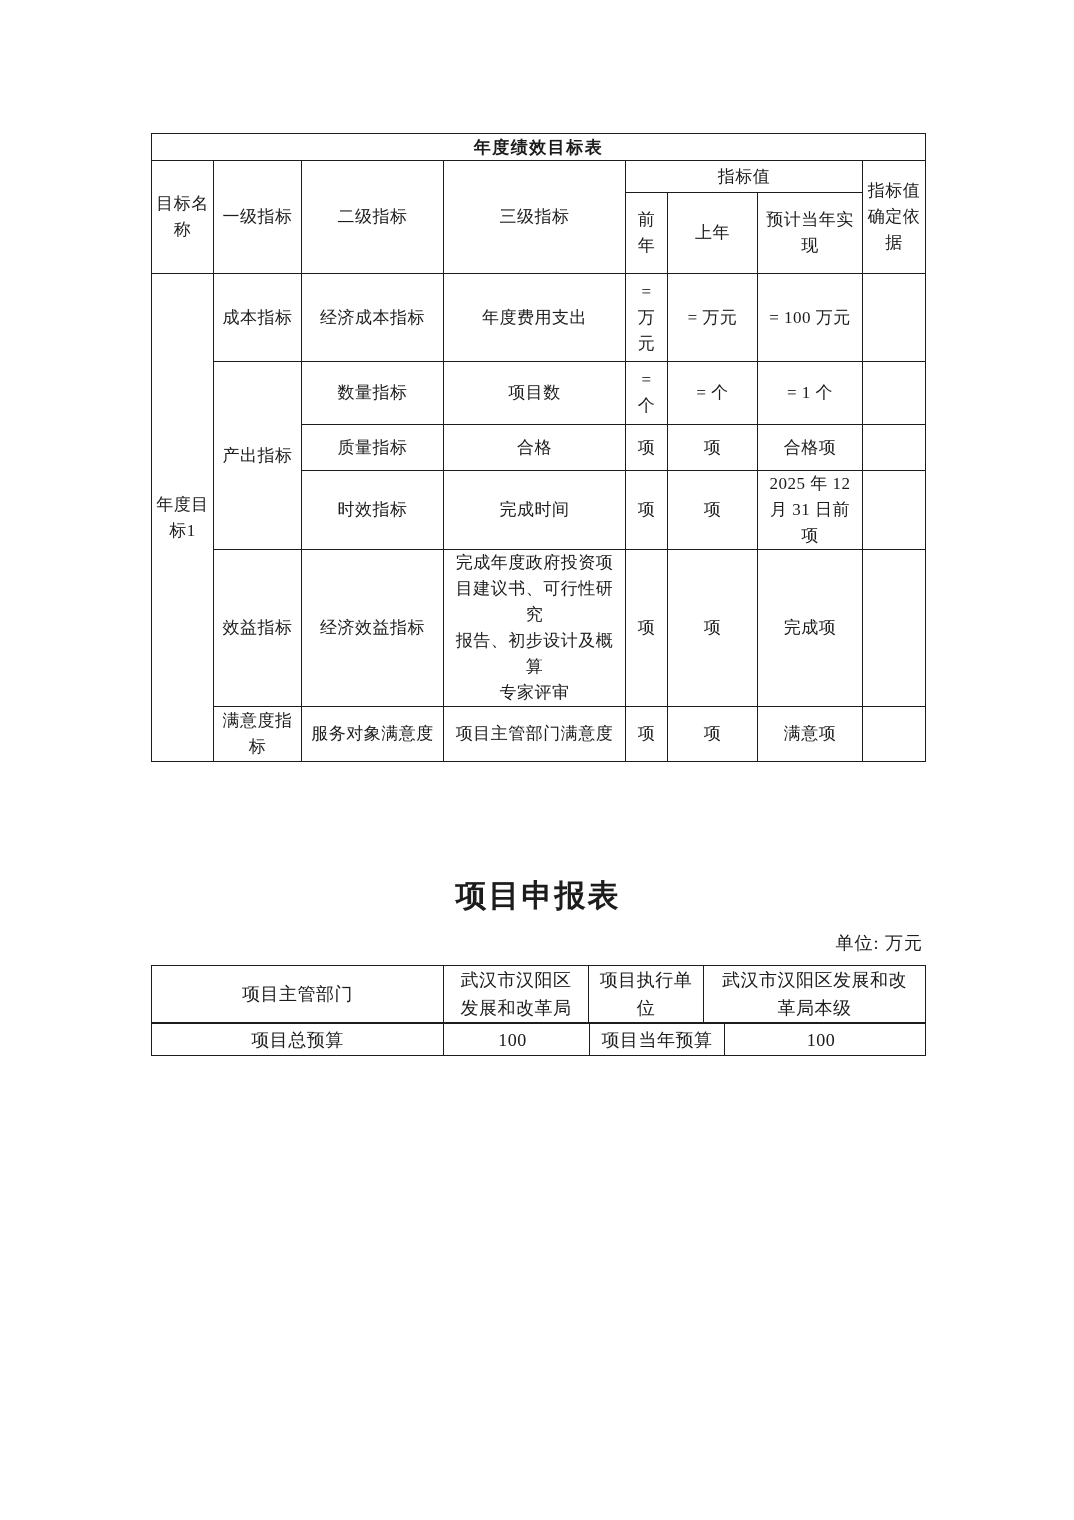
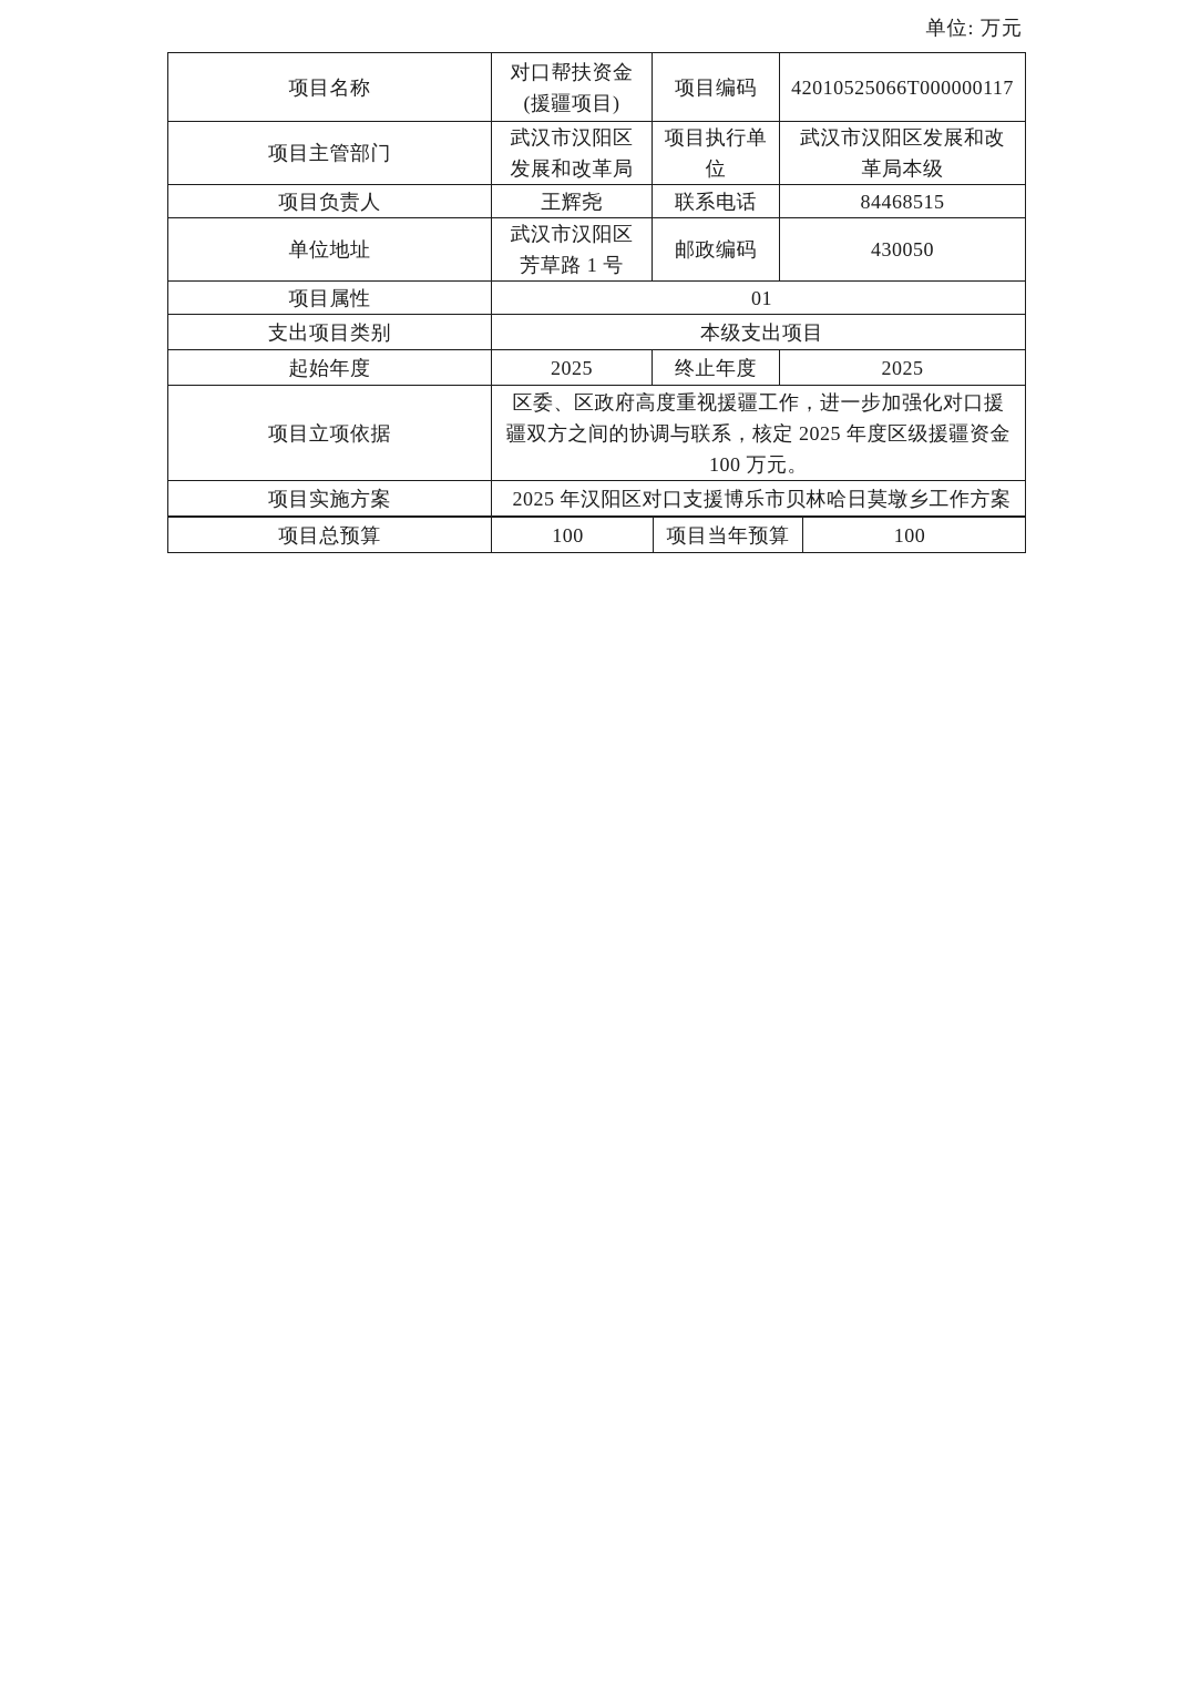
- 年度绩效目标表
- 目标名称	一级指标	二级指标	三级指标	指标值	指标值确定依据
- 前年	上年	预计当年实现
- 年度目标1	成本指标	经济成本指标	年度费用支出	= 万 元	= 万元	= 100 万元
- 产出指标	数量指标	项目数	= 个	= 个	= 1 个
- 质量指标	合格	项	项	合格项
- 时效指标	完成时间	项	项	2025 年 12 月 31 日前项
- 效益指标	经济效益指标	完成年度政府投资项 目建议书、可行性研究 报告、初步设计及概算 专家评审	项	项	完成项
- 满意度指标	服务对象满意度	项目主管部门满意度	项	项	满意项
- 项目申报表
  单位: 万元
+ 项目名称	对口帮扶资金 (援疆项目)	项目编码	42010525066T000000117
  项目主管部门	武汉市汉阳区 发展和改革局	项目执行单位	武汉市汉阳区发展和改 革局本级
+ 项目负责人	王辉尧	联系电话	84468515
+ 单位地址	武汉市汉阳区 芳草路 1 号	邮政编码	430050
+ 项目属性	01
+ 支出项目类别	本级支出项目
+ 起始年度	2025	终止年度	2025
+ 项目立项依据	区委、区政府高度重视援疆工作，进一步加强化对口援 疆双方之间的协调与联系，核定 2025 年度区级援疆资金 100 万元。
+ 项目实施方案	2025 年汉阳区对口支援博乐市贝林哈日莫墩乡工作方案
  项目总预算	100	项目当年预算	100
